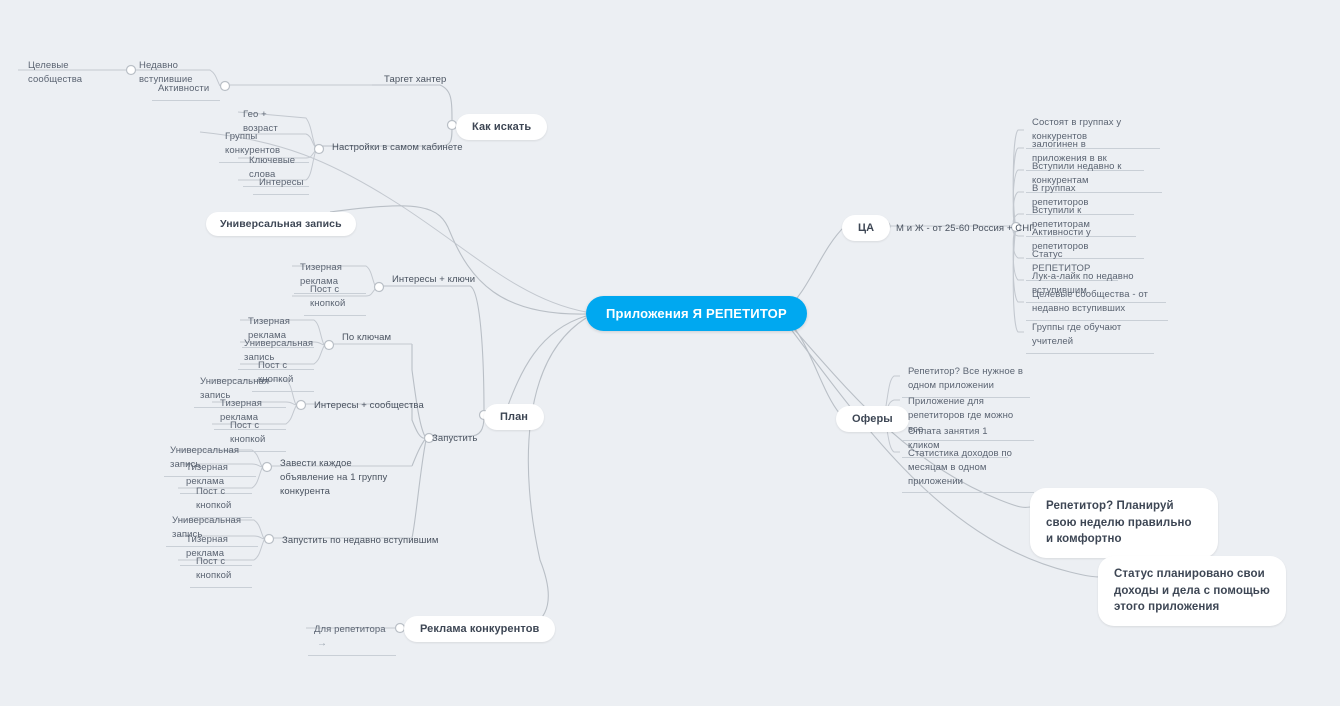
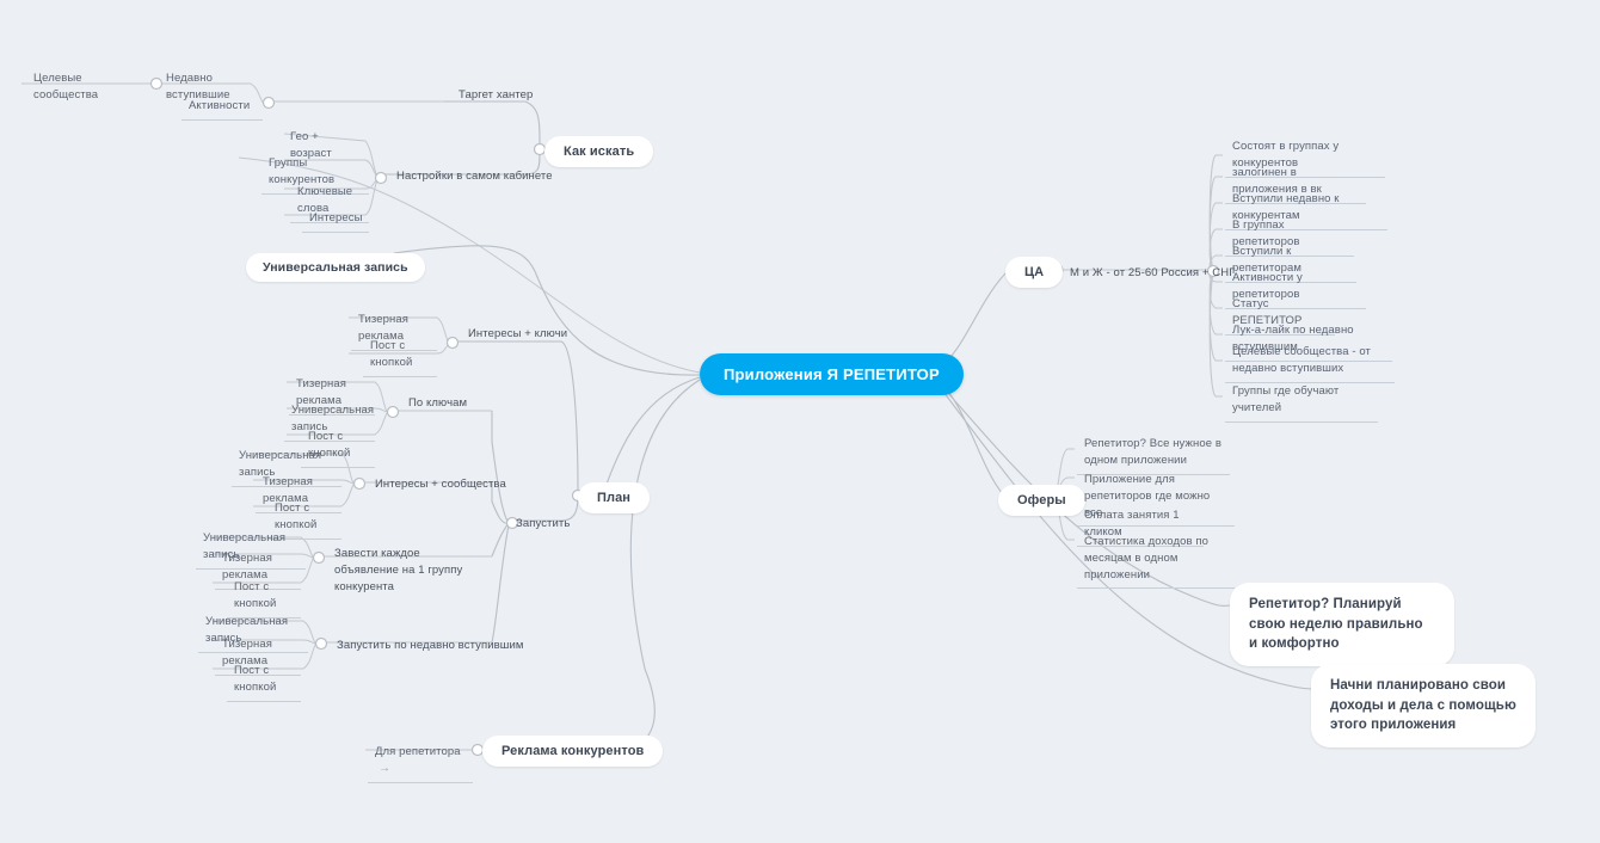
  Приложения Я РЕПЕТИТОР
  Как искать
  Таргет хантер
  Активности
  Недавно вступившие
  Целевые сообщества
  Настройки в самом кабинете
  Гео + возраст
  Группы конкурентов
  Ключевые слова
  Интересы
  Универсальная запись
  План
  Интересы + ключи
  Тизерная реклама
  Пост с кнопкой
  Запустить
  По ключам
  Тизерная реклама
  Универсальная запись
  Пост с кнопкой
  Интересы + сообщества
  Универсальная запись
  Тизерная реклама
  Пост с кнопкой
  Завести каждое объявление на 1 группу конкурента
  Универсальная запись
  Тизерная реклама
  Пост с кнопкой
  Запустить по недавно вступившим
  Универсальная запись
  Тизерная реклама
  Пост с кнопкой
  Реклама конкурентов
  Для репетитора →
  ЦА
  М и Ж - от 25-60 Россия + СНГ
  Состоят в группах у конкурентов
  залогинен в приложения в вк
  Вступили недавно к конкурентам
  В группах репетиторов
  Вступили к репетиторам
  Активности у репетиторов
  Статус РЕПЕТИТОР
  Лук-а-лайк по недавно вступившим
  Целевые сообщества - от недавно вступивших
  Группы где обучают учителей
  Оферы
  Репетитор? Все нужное в одном приложении
  Приложение для репетиторов где можно все
  Оплата занятия 1 кликом
  Статистика доходов по месяцам в одном приложении
  Репетитор? Планируй свою неделю правильно и комфортно
- Статус планировано свои доходы и дела с помощью этого приложения
+ Начни планировано свои доходы и дела с помощью этого приложения
